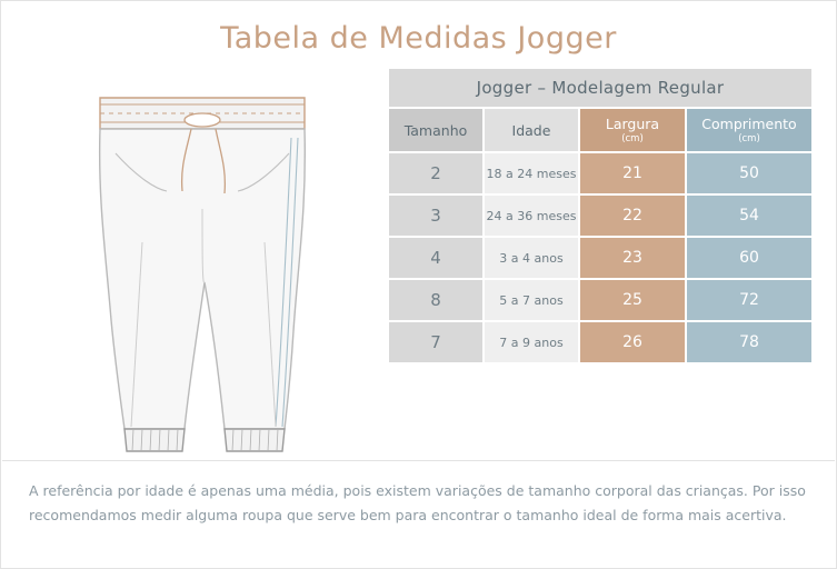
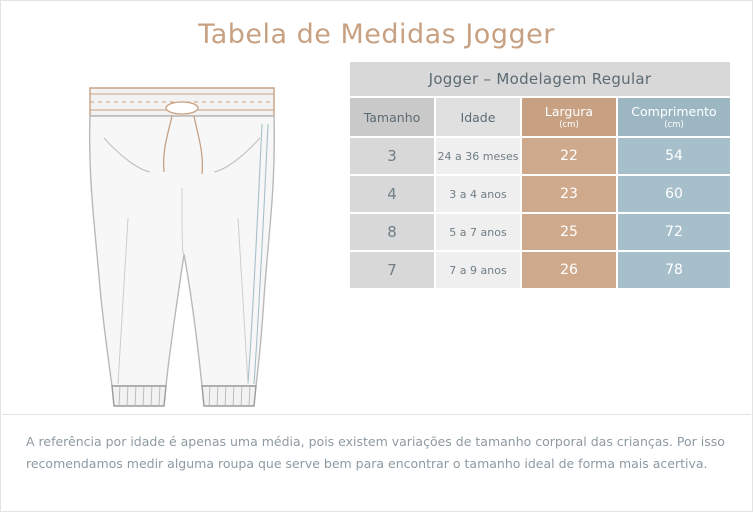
  Tabela de Medidas Jogger
  Jogger – Modelagem Regular
  Tamanho	Idade	Largura (cm)	Comprimento (cm)
- 2	18 a 24 meses	21	50
  3	24 a 36 meses	22	54
  4	3 a 4 anos	23	60
  8	5 a 7 anos	25	72
  7	7 a 9 anos	26	78
  A referência por idade é apenas uma média, pois existem variações de tamanho corporal das crianças. Por isso recomendamos medir alguma roupa que serve bem para encontrar o tamanho ideal de forma mais acertiva.
